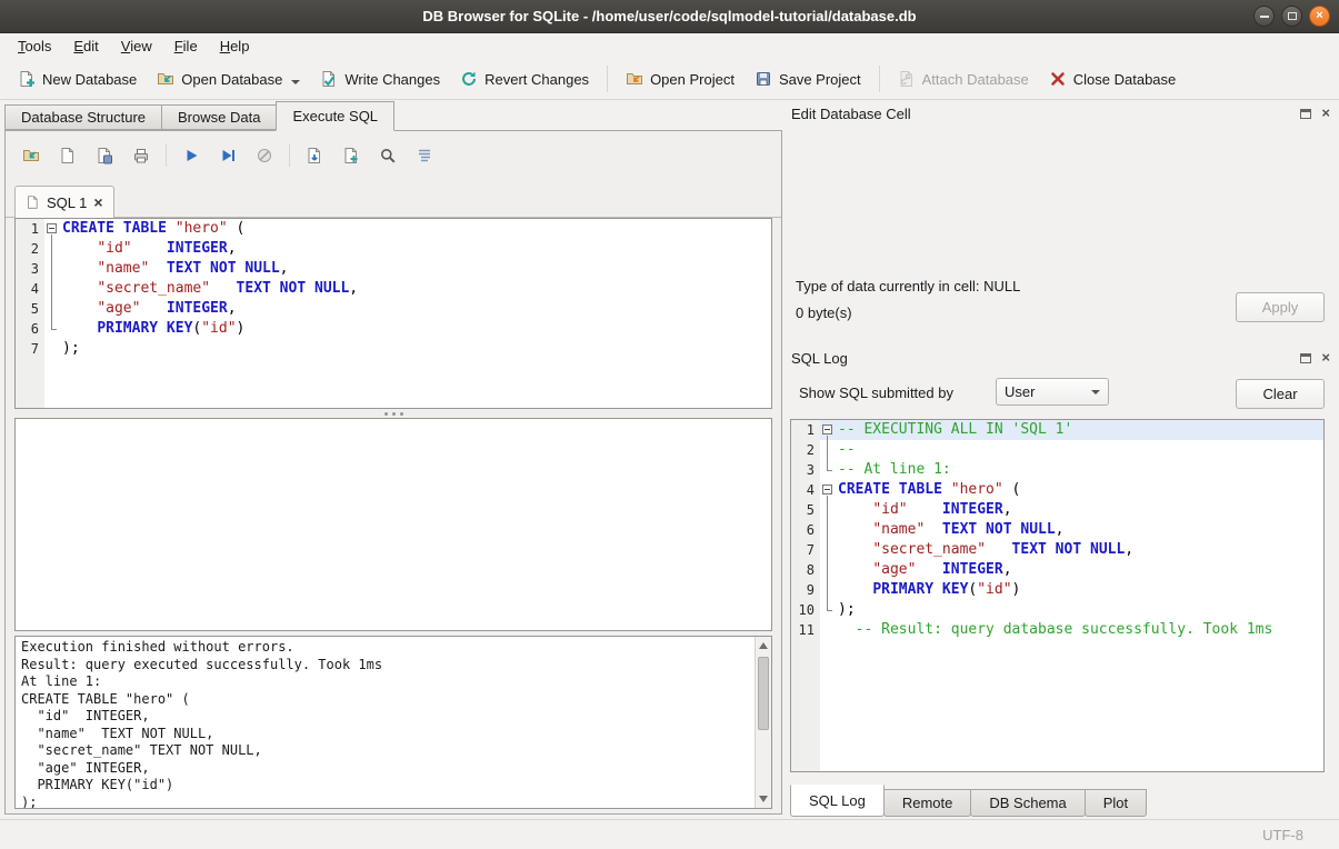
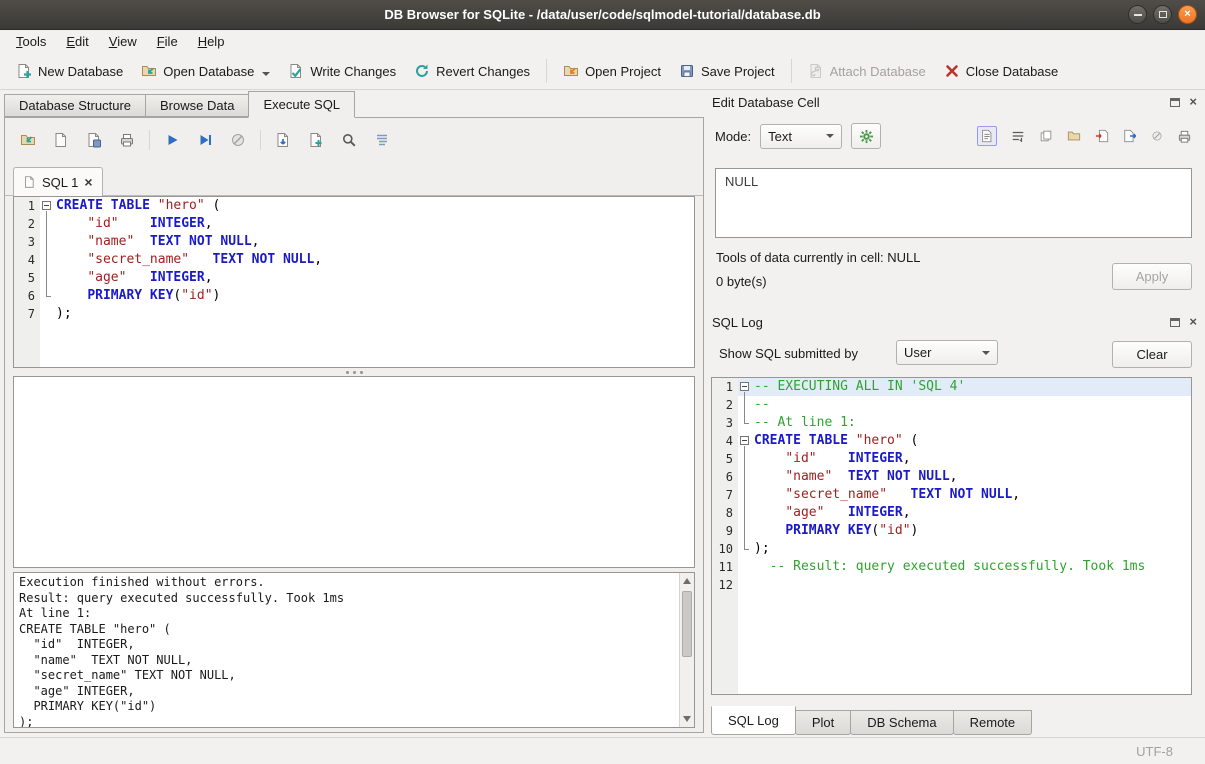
- DB Browser for SQLite - /home/user/code/sqlmodel-tutorial/database.db
+ DB Browser for SQLite - /data/user/code/sqlmodel-tutorial/database.db
  ×
  Tools
  Edit
  View
  File
  Help
  New Database
  Open Database
  Write Changes
  Revert Changes
  Open Project
  Save Project
  Attach Database
  Close Database
  Database Structure
  Browse Data
  Execute SQL
  SQL 1
  ×
  1
  CREATE TABLE "hero" (
  2
  "id" INTEGER,
  3
  "name" TEXT NOT NULL,
  4
  "secret_name" TEXT NOT NULL,
  5
  "age" INTEGER,
  6
  PRIMARY KEY("id")
  7
  );
  Execution finished without errors.
  Result: query executed successfully. Took 1ms
  At line 1:
  CREATE TABLE "hero" (
  "id" INTEGER,
  "name" TEXT NOT NULL,
  "secret_name" TEXT NOT NULL,
  "age" INTEGER,
  PRIMARY KEY("id")
  );
  Edit Database Cell
  ×
+ Mode:
+ Text
+ NULL
- Type of data currently in cell: NULL
+ Tools of data currently in cell: NULL
  0 byte(s)
  Apply
  SQL Log
  ×
  Show SQL submitted by
  User
  Clear
  1
- -- EXECUTING ALL IN 'SQL 1'
+ -- EXECUTING ALL IN 'SQL 4'
  2
  --
  3
  -- At line 1:
  4
  CREATE TABLE "hero" (
  5
  "id" INTEGER,
  6
  "name" TEXT NOT NULL,
  7
  "secret_name" TEXT NOT NULL,
  8
  "age" INTEGER,
  9
  PRIMARY KEY("id")
  10
  );
  11
- -- Result: query database successfully. Took 1ms
+ -- Result: query executed successfully. Took 1ms
+ 12
  SQL Log
- Remote
+ Plot
  DB Schema
- Plot
+ Remote
  UTF-8
